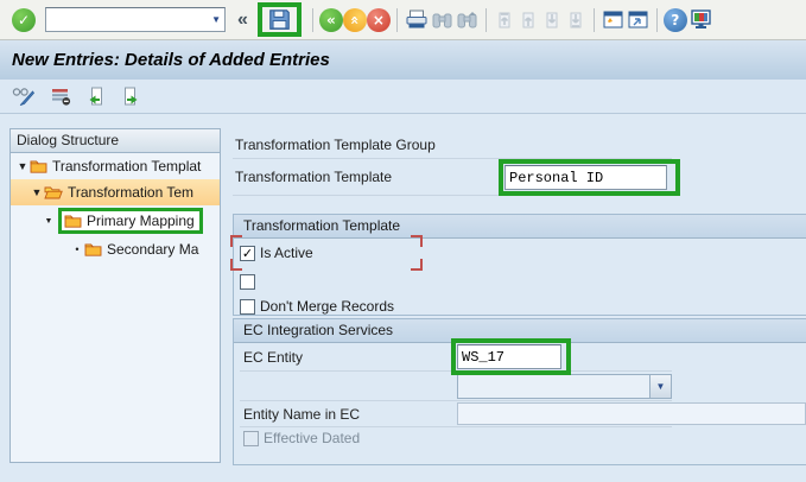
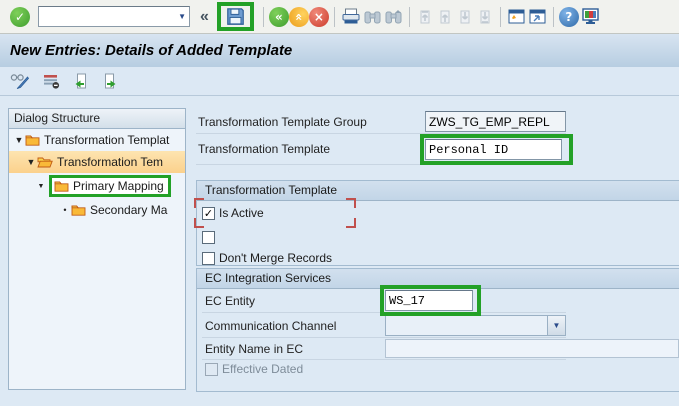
  ✓
  ▼
  «
  «
  ×
  ?
- New Entries: Details of Added Entries
+ New Entries: Details of Added Template
  Dialog Structure
  ▼
  Transformation Templat
  ▼
  Transformation Tem
  Primary Mapping
  •
  Secondary Ma
  Transformation Template Group
+ ZWS_TG_EMP_REPL
  Transformation Template
  Personal ID
  Transformation Template
  ✓
  Is Active
  Don't Merge Records
  EC Integration Services
  EC Entity
  WS_17
+ Communication Channel
  ▼
  Entity Name in EC
  Effective Dated
